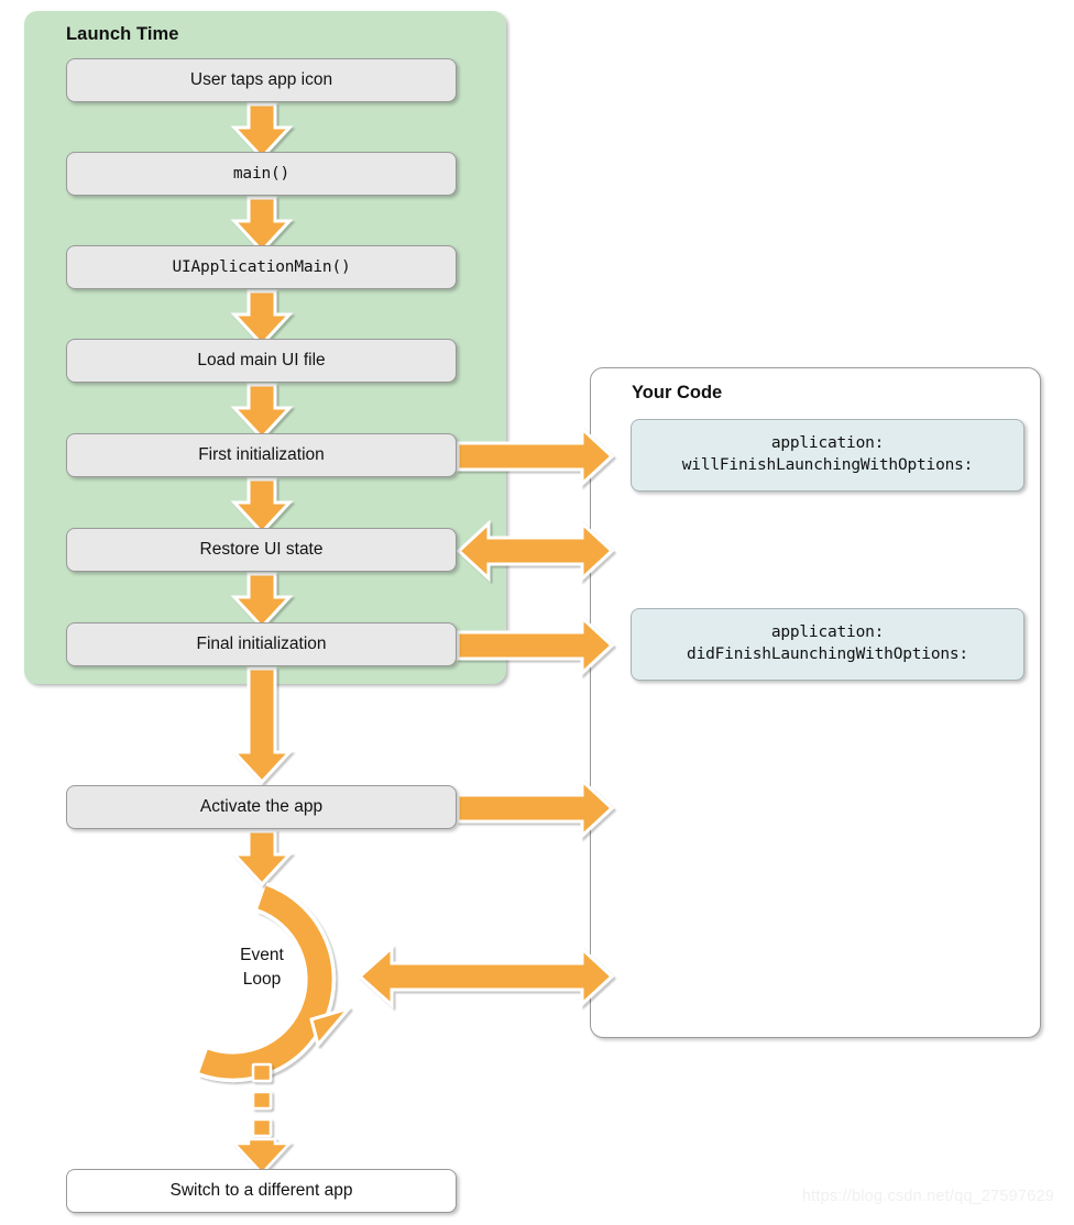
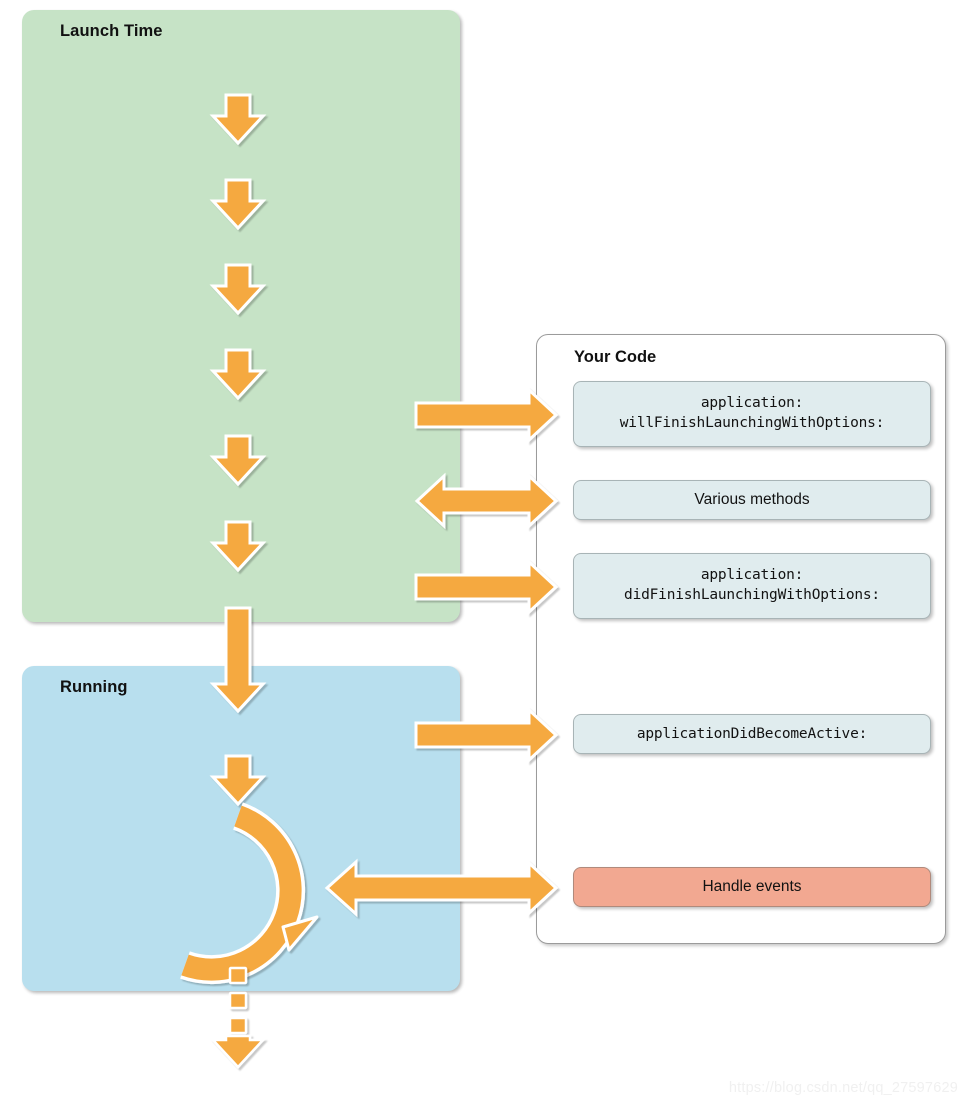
  Launch Time
+ Running
  Your Code
- User taps app icon
- main()
- UIApplicationMain()
- Load main UI file
- First initialization
- Restore UI state
- Final initialization
- Activate the app
- Event
- Loop
- Switch to a different app
  application:
  willFinishLaunchingWithOptions:
+ Various methods
  application:
  didFinishLaunchingWithOptions:
+ applicationDidBecomeActive:
+ Handle events
